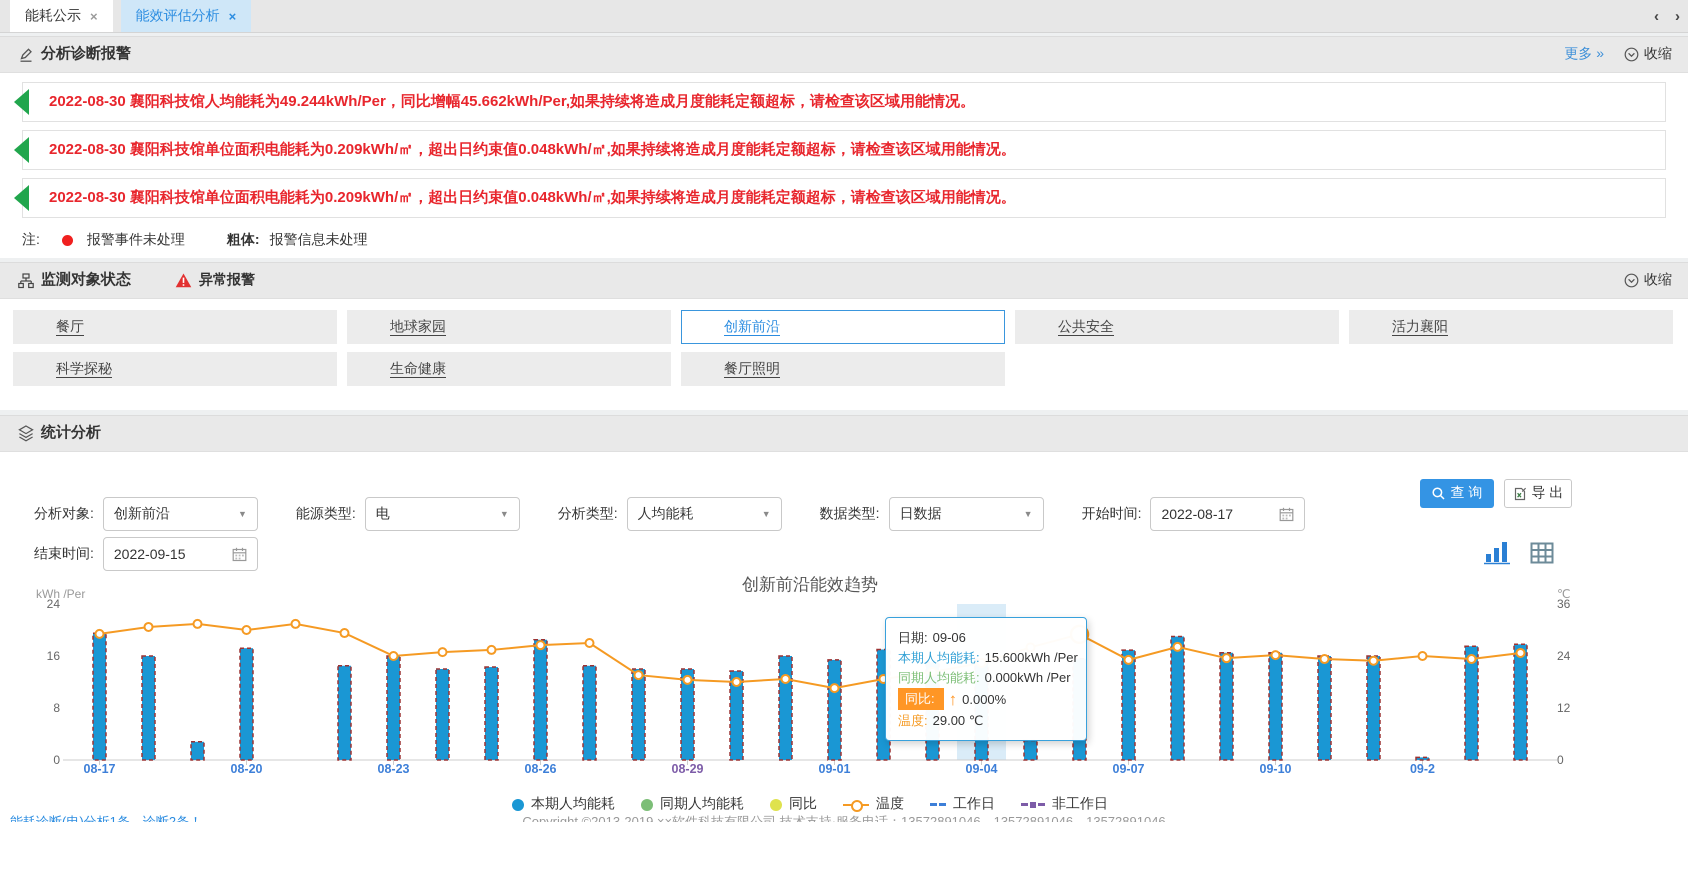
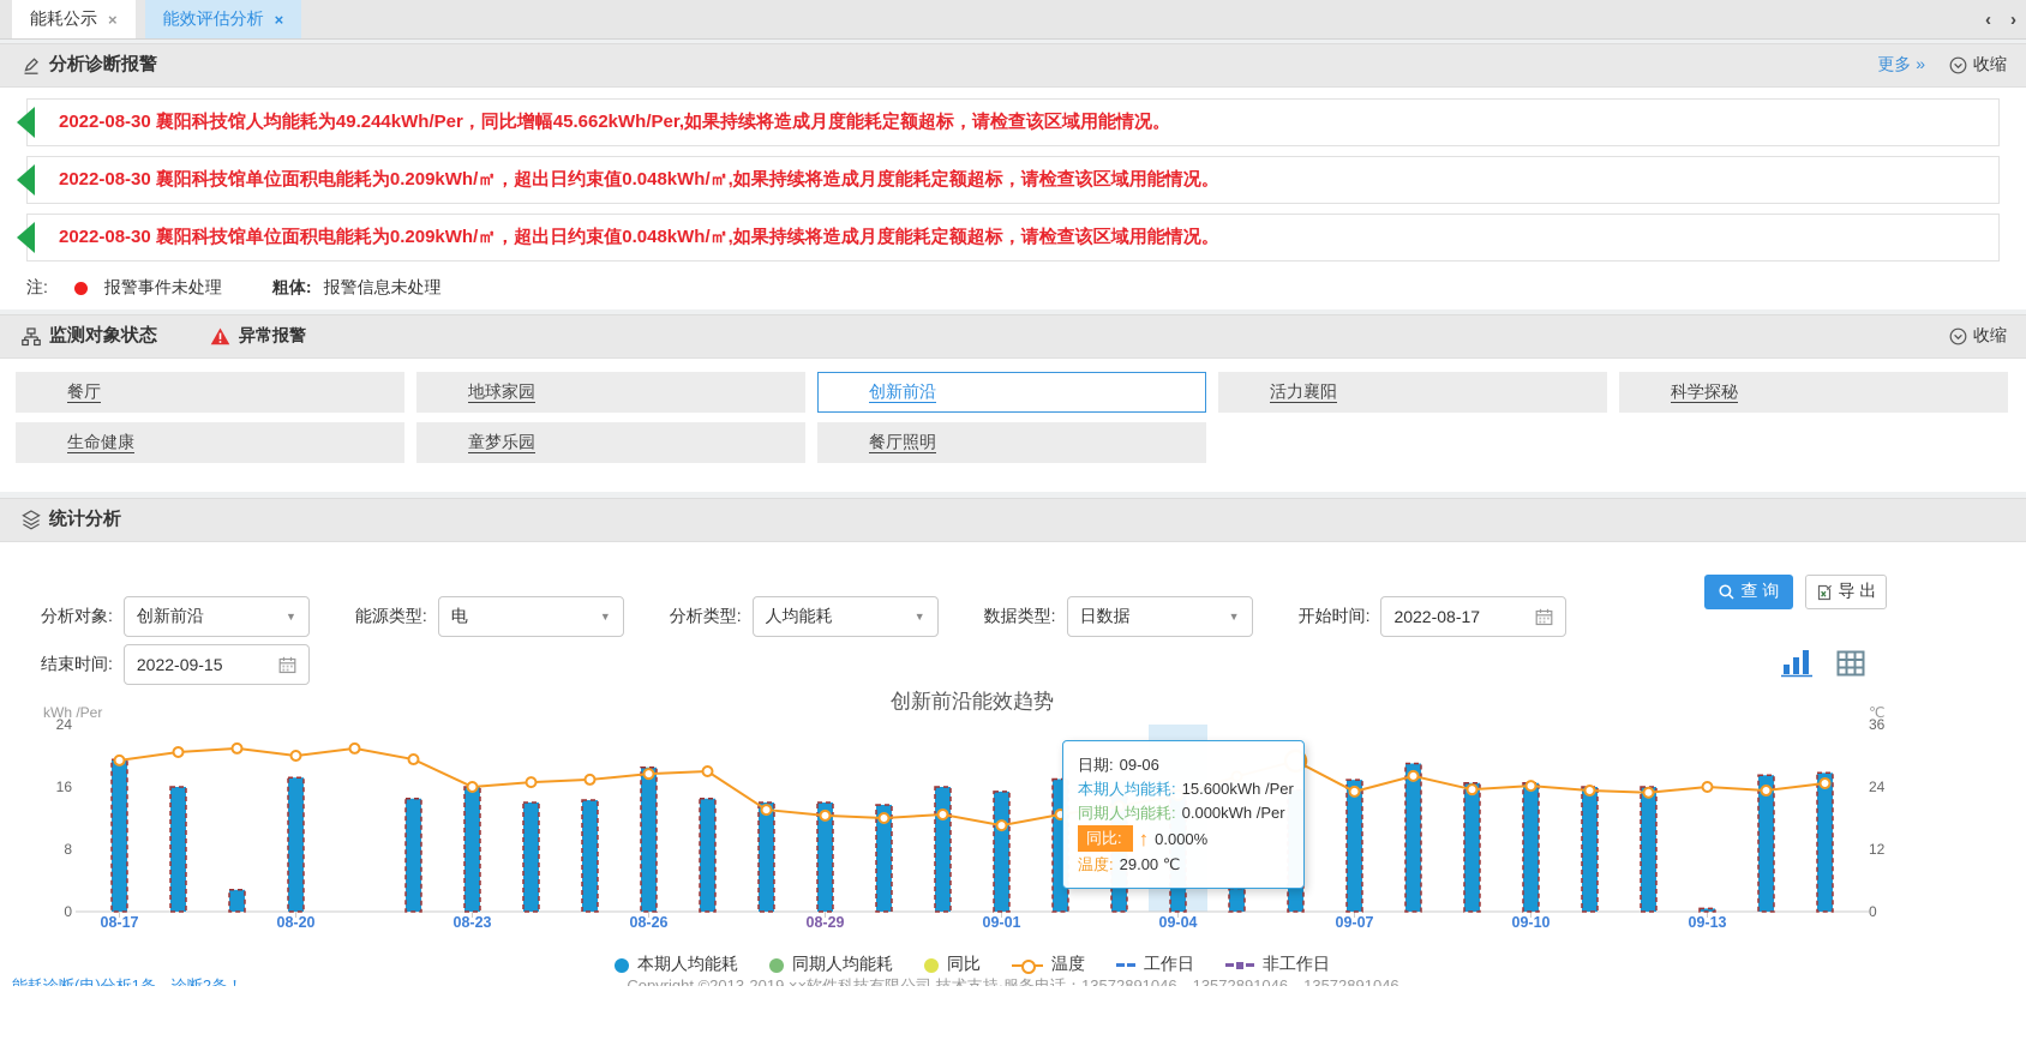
  能耗公示
  ×
  能效评估分析
  ×
  ‹
  ›
  分析诊断报警
  更多 »
  收缩
  2022-08-30 襄阳科技馆人均能耗为49.244kWh/Per，同比增幅45.662kWh/Per,如果持续将造成月度能耗定额超标，请检查该区域用能情况。
  2022-08-30 襄阳科技馆单位面积电能耗为0.209kWh/㎡，超出日约束值0.048kWh/㎡,如果持续将造成月度能耗定额超标，请检查该区域用能情况。
  2022-08-30 襄阳科技馆单位面积电能耗为0.209kWh/㎡，超出日约束值0.048kWh/㎡,如果持续将造成月度能耗定额超标，请检查该区域用能情况。
  注:
  报警事件未处理
  粗体:
  报警信息未处理
  监测对象状态
  异常报警
  收缩
  餐厅
  地球家园
  创新前沿
- 公共安全
  活力襄阳
  科学探秘
  生命健康
+ 童梦乐园
  餐厅照明
  统计分析
  分析对象:
  创新前沿
  ▼
  能源类型:
  电
  ▼
  分析类型:
  人均能耗
  ▼
  数据类型:
  日数据
  ▼
  开始时间:
  2022-08-17
  结束时间:
  2022-09-15
  查 询
  导 出
  创新前沿能效趋势
  kWh /Per
  ℃
  0
  8
  16
  24
  0
  12
  24
  36
  08-17
  08-20
  08-23
  08-26
  08-29
  09-01
  09-04
  09-07
  09-10
- 09-2
+ 09-13
  日期:
  09-06
  本期人均能耗:
  15.600kWh /Per
  同期人均能耗:
  0.000kWh /Per
  同比:
  ↑
  0.000%
  温度:
  29.00 ℃
  本期人均能耗
  同期人均能耗
  同比
  温度
  工作日
  非工作日
  能耗诊断(电)分析1条，诊断2条！
  Copyright ©2013-2019 ××软件科技有限公司 技术支持·服务电话：13572891046、13572891046、13572891046
